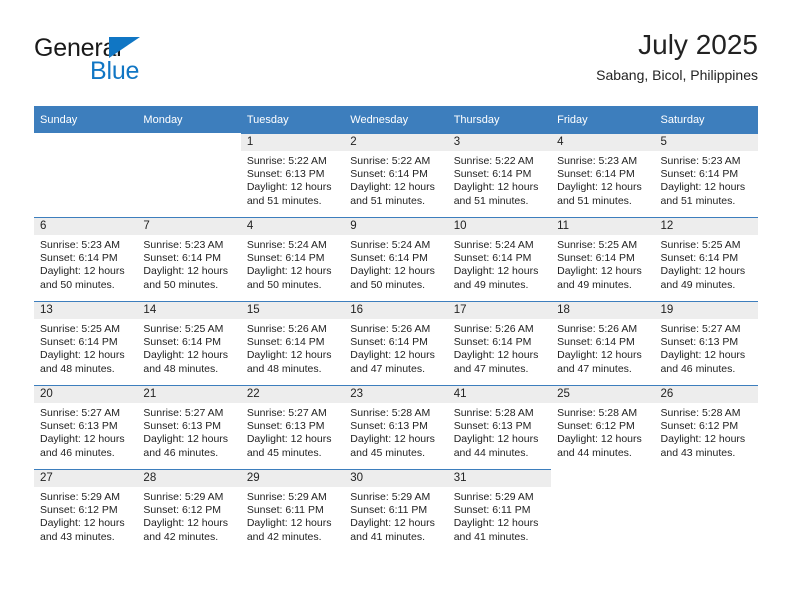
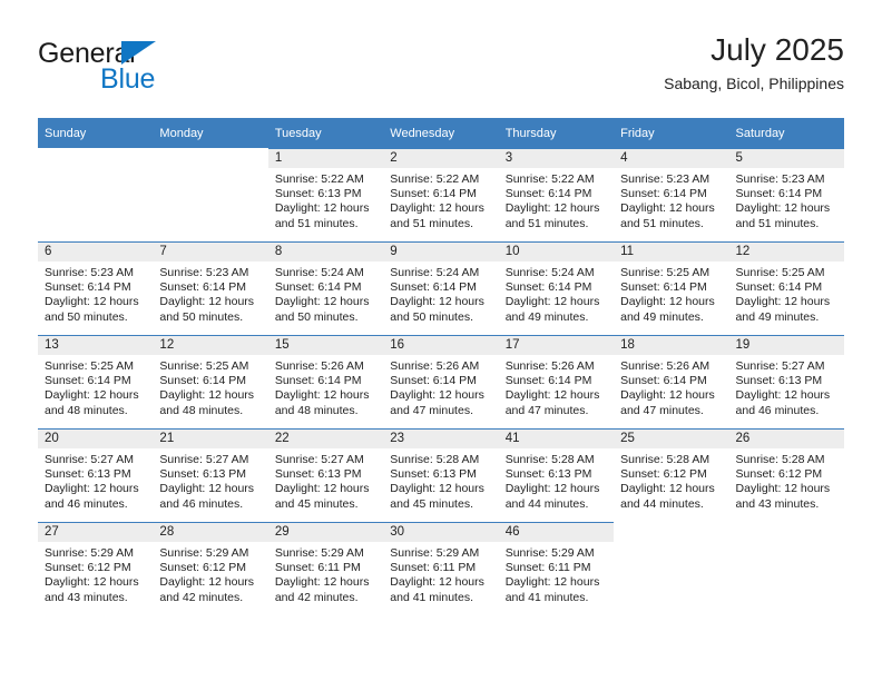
  General
  Blue
  July 2025
  Sabang, Bicol, Philippines
  Sunday	Monday	Tuesday	Wednesday	Thursday	Friday	Saturday
  		1Sunrise: 5:22 AMSunset: 6:13 PMDaylight: 12 hoursand 51 minutes.	2Sunrise: 5:22 AMSunset: 6:14 PMDaylight: 12 hoursand 51 minutes.	3Sunrise: 5:22 AMSunset: 6:14 PMDaylight: 12 hoursand 51 minutes.	4Sunrise: 5:23 AMSunset: 6:14 PMDaylight: 12 hoursand 51 minutes.	5Sunrise: 5:23 AMSunset: 6:14 PMDaylight: 12 hoursand 51 minutes.
- 6Sunrise: 5:23 AMSunset: 6:14 PMDaylight: 12 hoursand 50 minutes.	7Sunrise: 5:23 AMSunset: 6:14 PMDaylight: 12 hoursand 50 minutes.	4Sunrise: 5:24 AMSunset: 6:14 PMDaylight: 12 hoursand 50 minutes.	9Sunrise: 5:24 AMSunset: 6:14 PMDaylight: 12 hoursand 50 minutes.	10Sunrise: 5:24 AMSunset: 6:14 PMDaylight: 12 hoursand 49 minutes.	11Sunrise: 5:25 AMSunset: 6:14 PMDaylight: 12 hoursand 49 minutes.	12Sunrise: 5:25 AMSunset: 6:14 PMDaylight: 12 hoursand 49 minutes.
+ 6Sunrise: 5:23 AMSunset: 6:14 PMDaylight: 12 hoursand 50 minutes.	7Sunrise: 5:23 AMSunset: 6:14 PMDaylight: 12 hoursand 50 minutes.	8Sunrise: 5:24 AMSunset: 6:14 PMDaylight: 12 hoursand 50 minutes.	9Sunrise: 5:24 AMSunset: 6:14 PMDaylight: 12 hoursand 50 minutes.	10Sunrise: 5:24 AMSunset: 6:14 PMDaylight: 12 hoursand 49 minutes.	11Sunrise: 5:25 AMSunset: 6:14 PMDaylight: 12 hoursand 49 minutes.	12Sunrise: 5:25 AMSunset: 6:14 PMDaylight: 12 hoursand 49 minutes.
- 13Sunrise: 5:25 AMSunset: 6:14 PMDaylight: 12 hoursand 48 minutes.	14Sunrise: 5:25 AMSunset: 6:14 PMDaylight: 12 hoursand 48 minutes.	15Sunrise: 5:26 AMSunset: 6:14 PMDaylight: 12 hoursand 48 minutes.	16Sunrise: 5:26 AMSunset: 6:14 PMDaylight: 12 hoursand 47 minutes.	17Sunrise: 5:26 AMSunset: 6:14 PMDaylight: 12 hoursand 47 minutes.	18Sunrise: 5:26 AMSunset: 6:14 PMDaylight: 12 hoursand 47 minutes.	19Sunrise: 5:27 AMSunset: 6:13 PMDaylight: 12 hoursand 46 minutes.
+ 13Sunrise: 5:25 AMSunset: 6:14 PMDaylight: 12 hoursand 48 minutes.	12Sunrise: 5:25 AMSunset: 6:14 PMDaylight: 12 hoursand 48 minutes.	15Sunrise: 5:26 AMSunset: 6:14 PMDaylight: 12 hoursand 48 minutes.	16Sunrise: 5:26 AMSunset: 6:14 PMDaylight: 12 hoursand 47 minutes.	17Sunrise: 5:26 AMSunset: 6:14 PMDaylight: 12 hoursand 47 minutes.	18Sunrise: 5:26 AMSunset: 6:14 PMDaylight: 12 hoursand 47 minutes.	19Sunrise: 5:27 AMSunset: 6:13 PMDaylight: 12 hoursand 46 minutes.
  20Sunrise: 5:27 AMSunset: 6:13 PMDaylight: 12 hoursand 46 minutes.	21Sunrise: 5:27 AMSunset: 6:13 PMDaylight: 12 hoursand 46 minutes.	22Sunrise: 5:27 AMSunset: 6:13 PMDaylight: 12 hoursand 45 minutes.	23Sunrise: 5:28 AMSunset: 6:13 PMDaylight: 12 hoursand 45 minutes.	41Sunrise: 5:28 AMSunset: 6:13 PMDaylight: 12 hoursand 44 minutes.	25Sunrise: 5:28 AMSunset: 6:12 PMDaylight: 12 hoursand 44 minutes.	26Sunrise: 5:28 AMSunset: 6:12 PMDaylight: 12 hoursand 43 minutes.
- 27Sunrise: 5:29 AMSunset: 6:12 PMDaylight: 12 hoursand 43 minutes.	28Sunrise: 5:29 AMSunset: 6:12 PMDaylight: 12 hoursand 42 minutes.	29Sunrise: 5:29 AMSunset: 6:11 PMDaylight: 12 hoursand 42 minutes.	30Sunrise: 5:29 AMSunset: 6:11 PMDaylight: 12 hoursand 41 minutes.	31Sunrise: 5:29 AMSunset: 6:11 PMDaylight: 12 hoursand 41 minutes.
+ 27Sunrise: 5:29 AMSunset: 6:12 PMDaylight: 12 hoursand 43 minutes.	28Sunrise: 5:29 AMSunset: 6:12 PMDaylight: 12 hoursand 42 minutes.	29Sunrise: 5:29 AMSunset: 6:11 PMDaylight: 12 hoursand 42 minutes.	30Sunrise: 5:29 AMSunset: 6:11 PMDaylight: 12 hoursand 41 minutes.	46Sunrise: 5:29 AMSunset: 6:11 PMDaylight: 12 hoursand 41 minutes.
